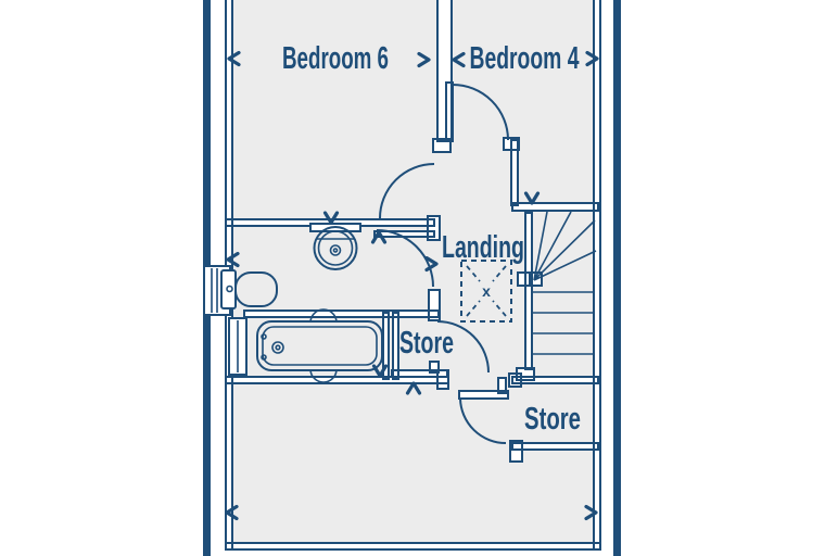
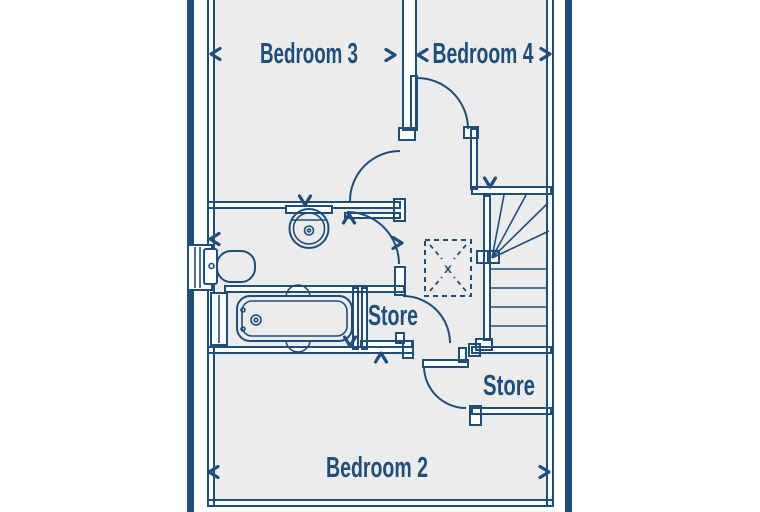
  x
- Bedroom 6
+ Bedroom 3
  Bedroom 4
- Landing
  Store
  Store
+ Bedroom 2
